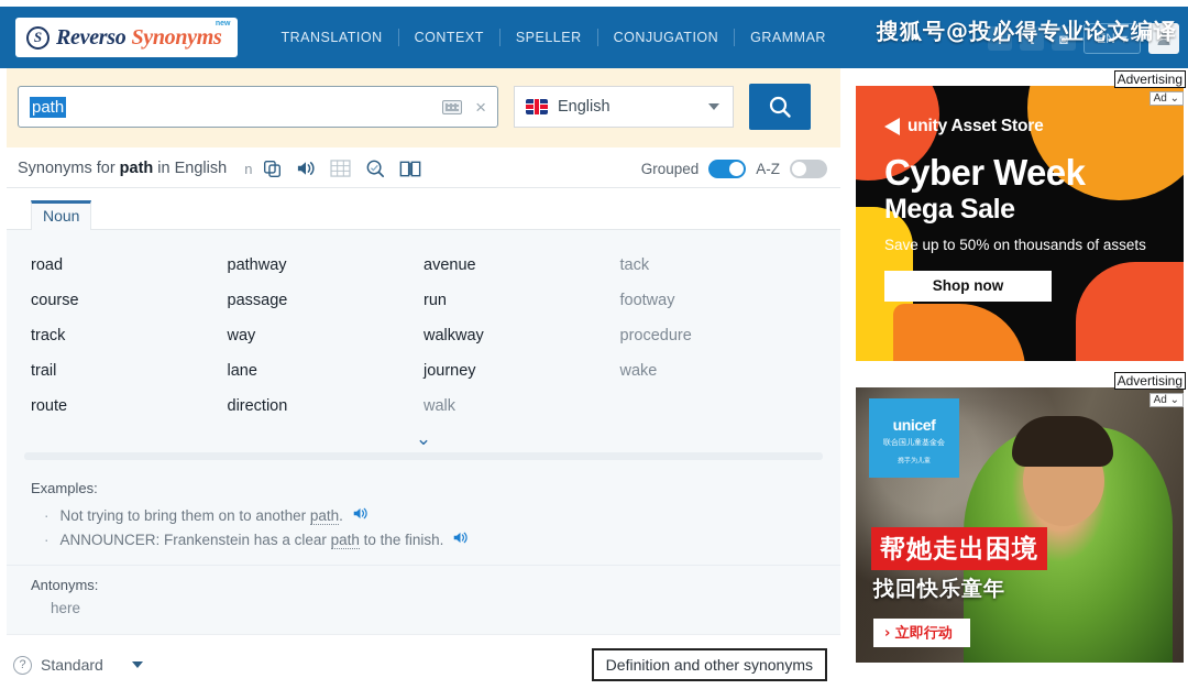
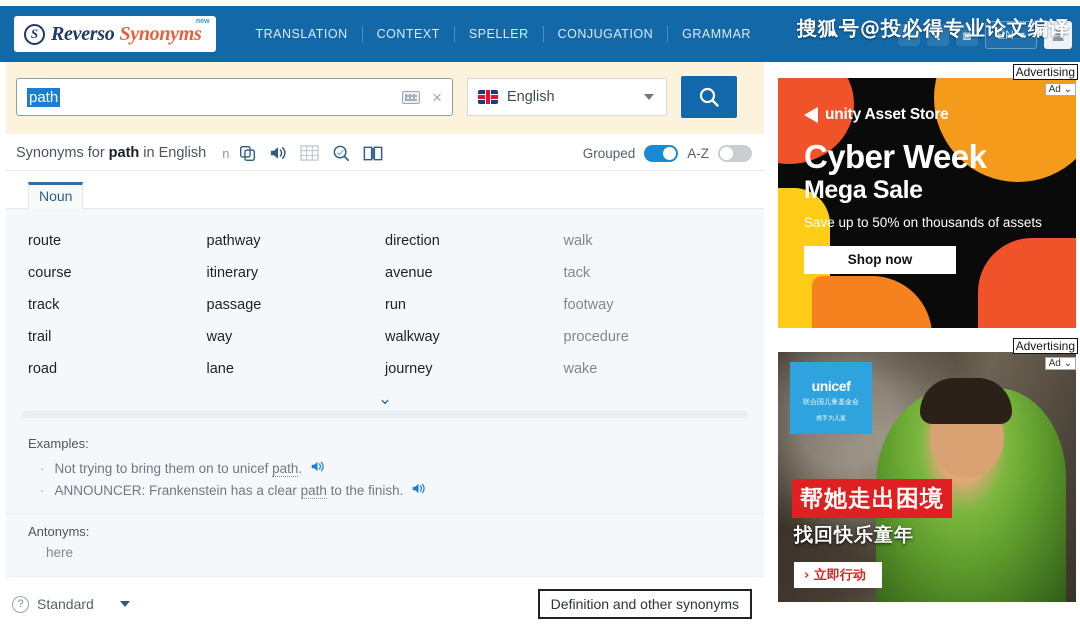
  S
  Reverso
  Synonyms
  TRANSLATION
  CONTEXT
  SPELLER
  CONJUGATION
  GRAMMAR
  f
  t
  ◙
  EN
  ▾
  搜狐号@投必得专业论文编译
  path
  ×
  English
  Synonyms for path in English
  n
  Grouped
  A-Z
  Noun
- road
+ route
  course
  track
  trail
- route
+ road
  pathway
+ itinerary
  passage
  way
  lane
  direction
  avenue
  run
  walkway
  journey
  walk
  tack
  footway
  procedure
  wake
  ⌄
  Examples:
  ·
- Not trying to bring them on to another path.
+ Not trying to bring them on to unicef path.
  ·
  ANNOUNCER: Frankenstein has a clear path to the finish.
  Antonyms:
  here
  ?
  Standard
  Definition and other synonyms
  Advertising
  Ad ⌄
  unity Asset Store
  Cyber Week
  Mega Sale
  Save up to 50% on thousands of assets
  Shop now
  Advertising
  Ad ⌄
  unicef
  帮她走出困境
  找回快乐童年
  › 立即行动
